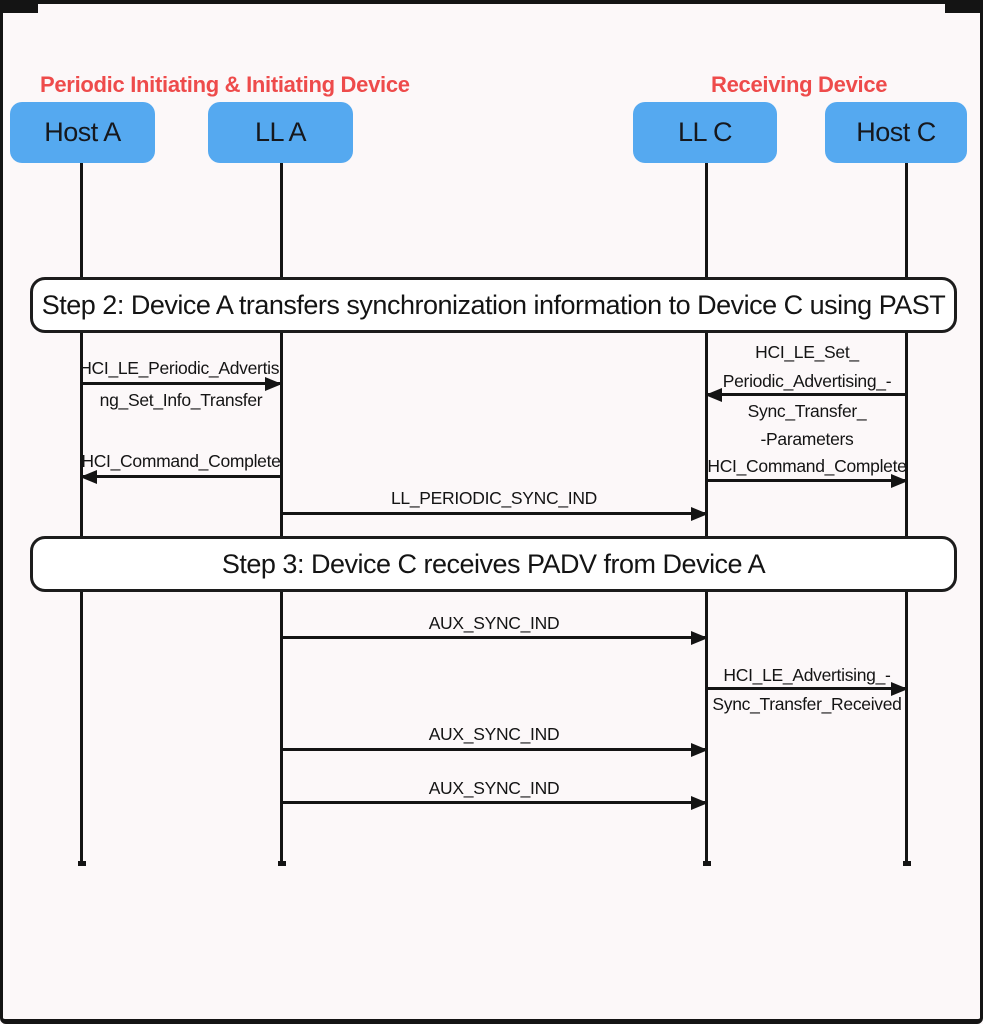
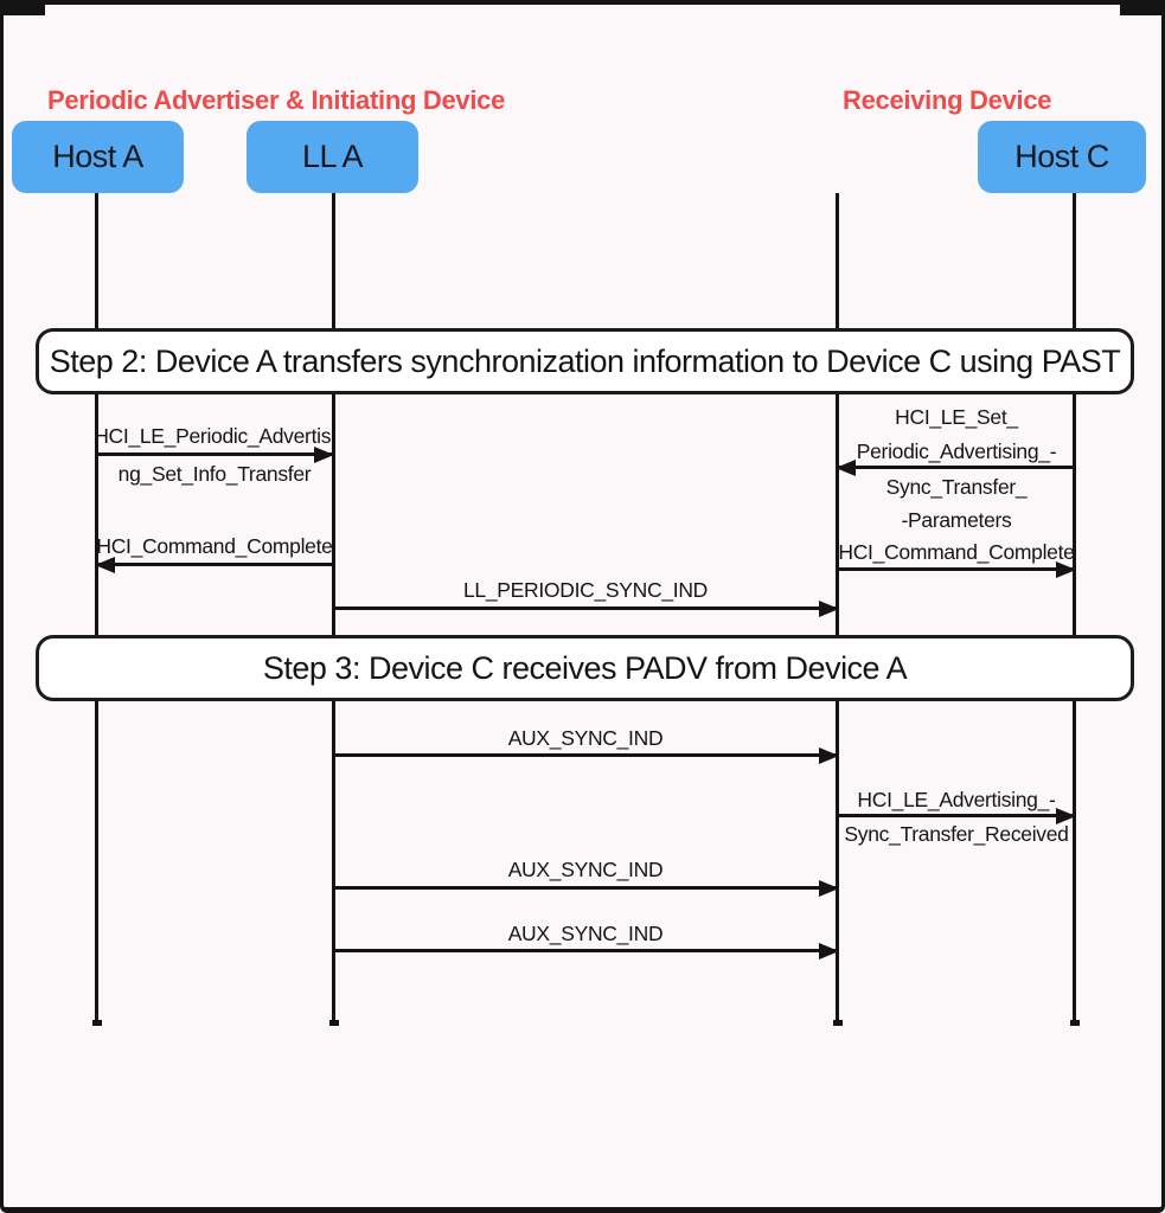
- Periodic Initiating & Initiating Device
+ Periodic Advertiser & Initiating Device
  Receiving Device
  Host A
  LL A
- LL C
  Host C
  Step 2: Device A transfers synchronization information to Device C using PAST
  Step 3: Device C receives PADV from Device A
  HCI_LE_Periodic_Advertisi
  ng_Set_Info_Transfer
  HCI_LE_Set_
  Periodic_Advertising_-
  Sync_Transfer_
  -Parameters
  HCI_Command_Complete
  HCI_Command_Complete
  LL_PERIODIC_SYNC_IND
  AUX_SYNC_IND
  HCI_LE_Advertising_-
  Sync_Transfer_Received
  AUX_SYNC_IND
  AUX_SYNC_IND
